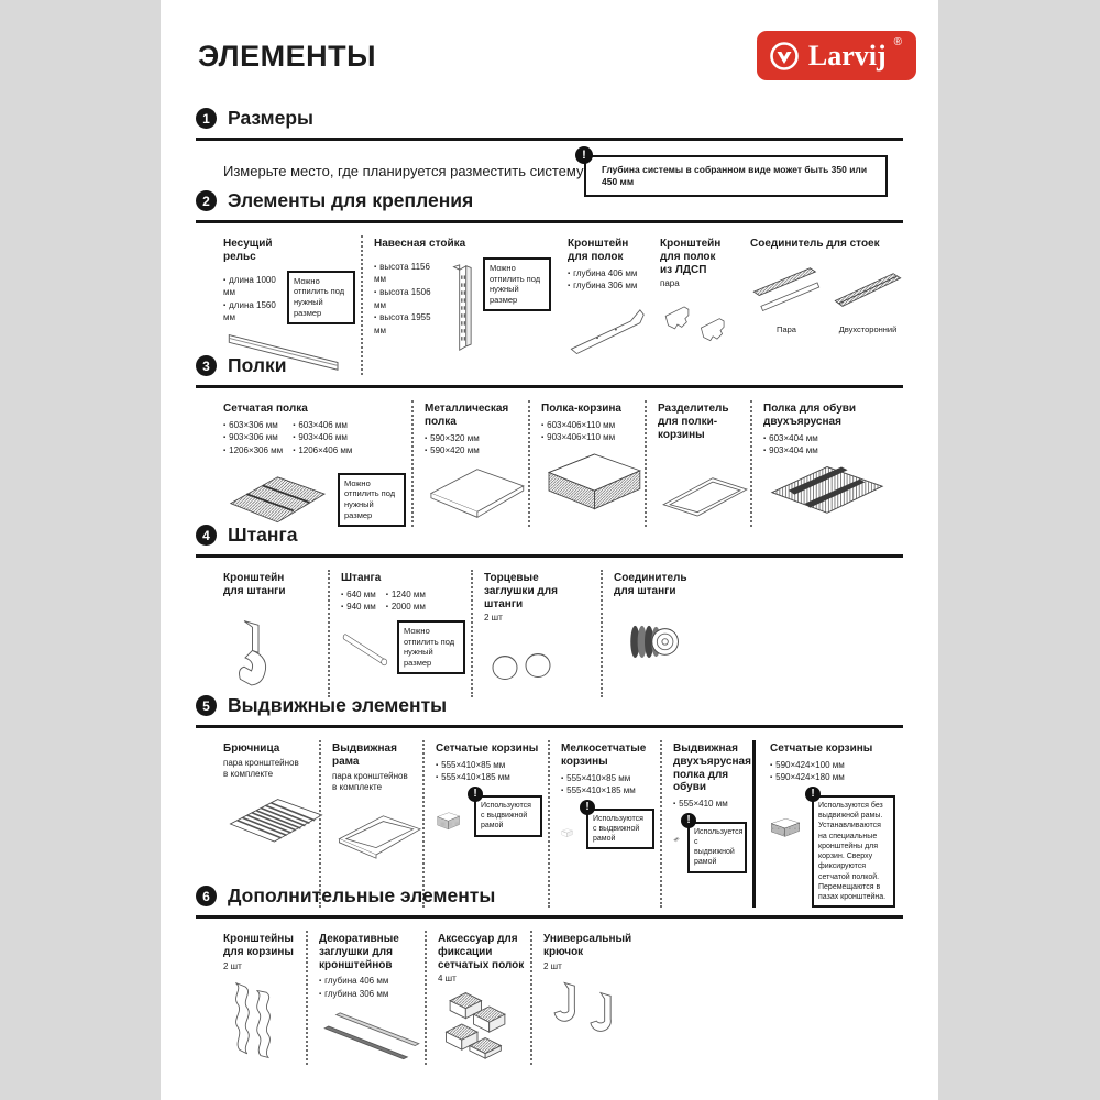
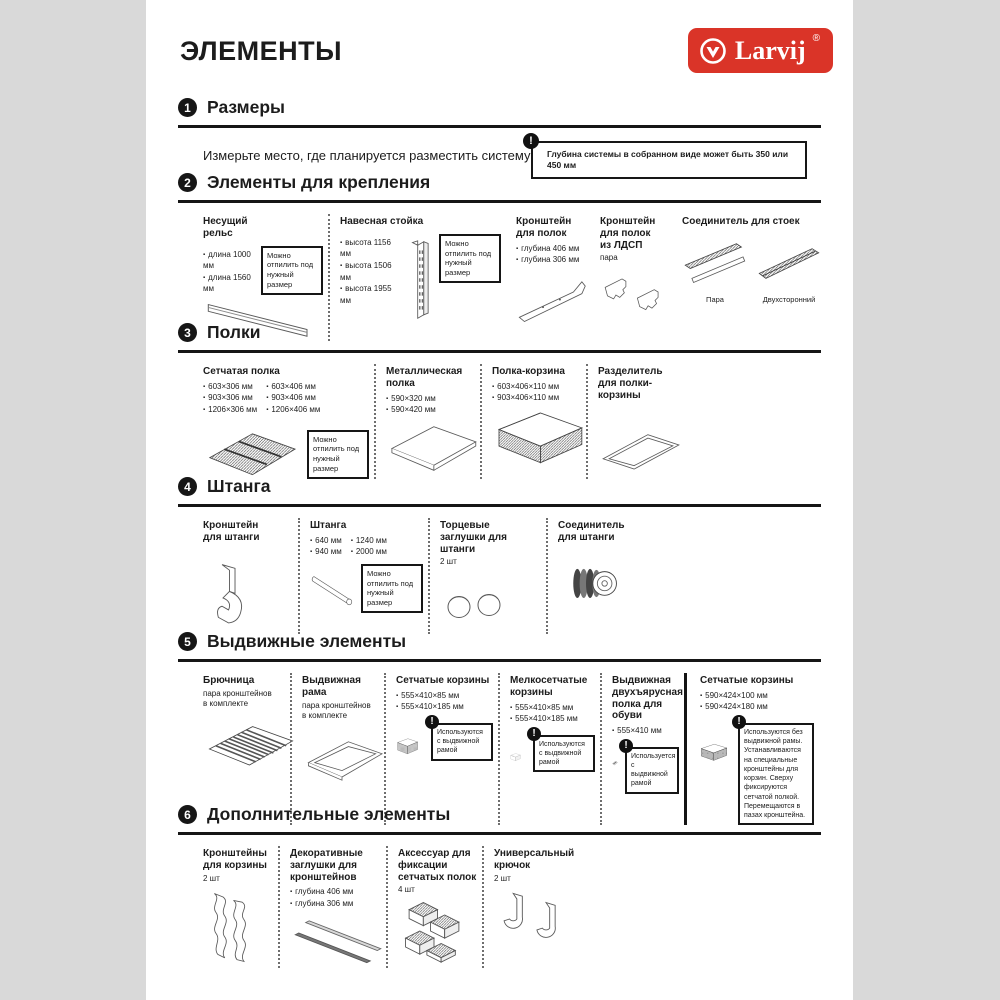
  ЭЛЕМЕНТЫ
  Larvij
  ®
  1
  Размеры
  Измерьте место, где планируется разместить систему
  !
  Глубина системы в собранном виде может быть 350 или 450 мм
  2
  Элементы для крепления
  Несущий рельс
  длина 1000 мм
  длина 1560 мм
  Можно отпилить под нужный размер
  Навесная стойка
  высота 1156 мм
  высота 1506 мм
  высота 1955 мм
  Можно отпилить под нужный размер
  Кронштейн для полок
  глубина 406 мм
  глубина 306 мм
  Кронштейн для полок из ЛДСП
  пара
  Соединитель для стоек
  Пара
  Двухсторонний
  3
  Полки
  Сетчатая полка
  603×306 мм
  603×406 мм
  903×306 мм
  903×406 мм
  1206×306 мм
  1206×406 мм
  Можно отпилить под нужный размер
  Металлическая полка
  590×320 мм
  590×420 мм
  Полка-корзина
  603×406×110 мм
  903×406×110 мм
  Разделитель для полки-корзины
- Полка для обуви двухъярусная
- 603×404 мм
- 903×404 мм
  4
  Штанга
  Кронштейн для штанги
  Штанга
  640 мм
  1240 мм
  940 мм
  2000 мм
  Можно отпилить под нужный размер
  Торцевые заглушки для штанги
  2 шт
  Соединитель для штанги
  5
  Выдвижные элементы
  Брючница
  пара кронштейнов в комплекте
  Выдвижная рама
  пара кронштейнов в комплекте
  Сетчатые корзины
  555×410×85 мм
  555×410×185 мм
  !
  Мелкосетчатые корзины
  555×410×85 мм
  555×410×185 мм
  !
  Выдвижная двухъярусная полка для обуви
  555×410 мм
  !
  Сетчатые корзины
  590×424×100 мм
  590×424×180 мм
  !
  6
  Дополнительные элементы
  Кронштейны для корзины
  2 шт
  Декоративные заглушки для кронштейнов
  глубина 406 мм
  глубина 306 мм
  Аксессуар для фиксации сетчатых полок
  4 шт
  Универсальный крючок
  2 шт
